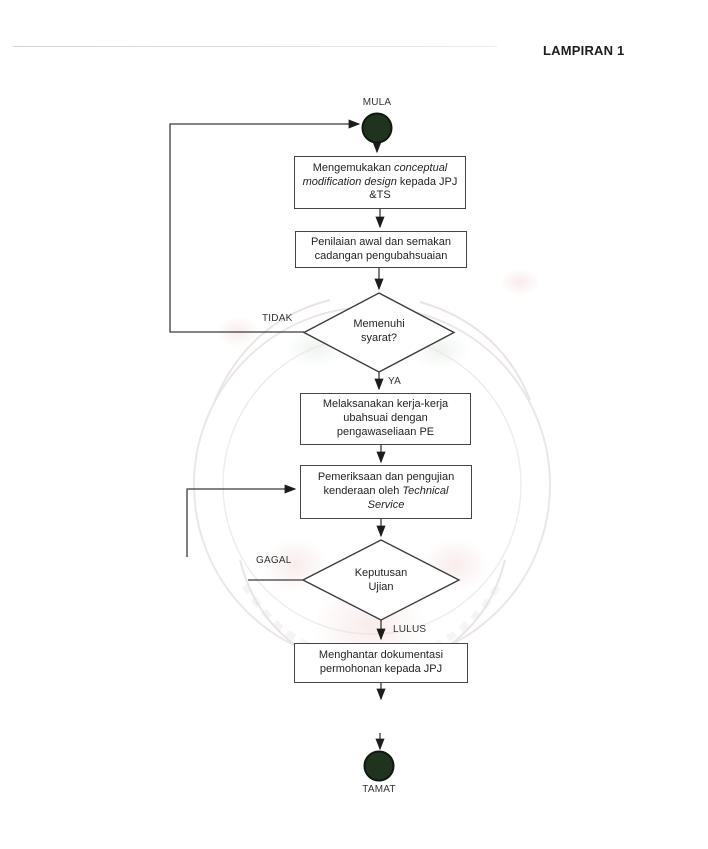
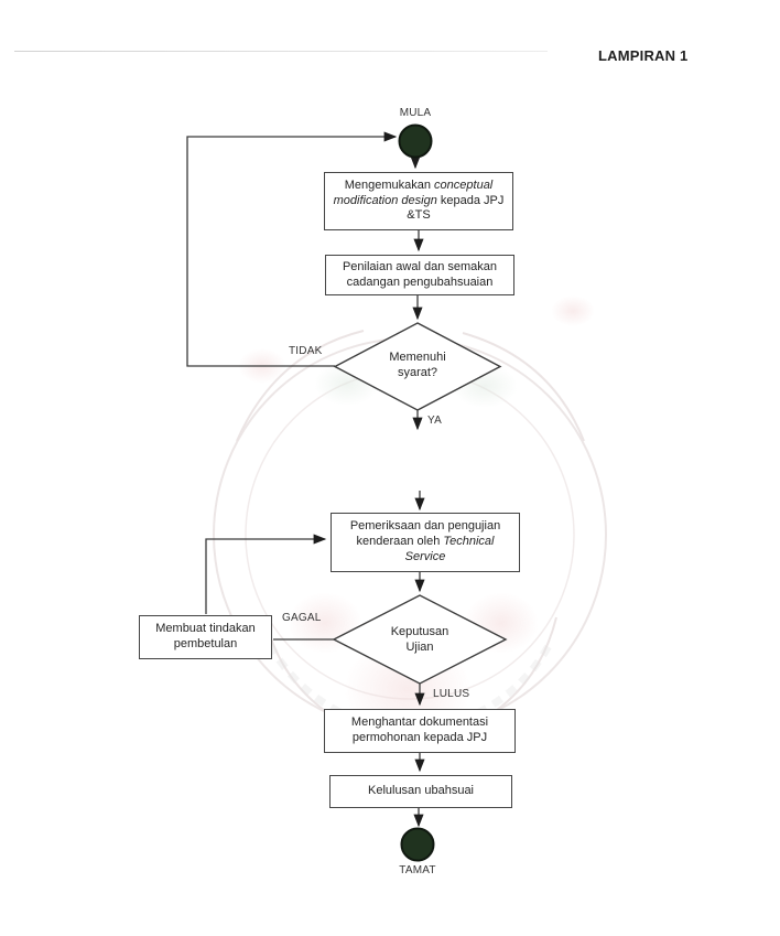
  LAMPIRAN 1
  MULA
  TAMAT
  Mengemukakan conceptual modification design kepada JPJ &TS
  Penilaian awal dan semakan cadangan pengubahsuaian
- Melaksanakan kerja-kerja ubahsuai dengan pengawaseliaan PE
  Pemeriksaan dan pengujian kenderaan oleh Technical Service
  Menghantar dokumentasi permohonan kepada JPJ
+ Kelulusan ubahsuai
+ Membuat tindakan pembetulan
  Memenuhi syarat?
  Keputusan Ujian
  TIDAK
  YA
  GAGAL
  LULUS
